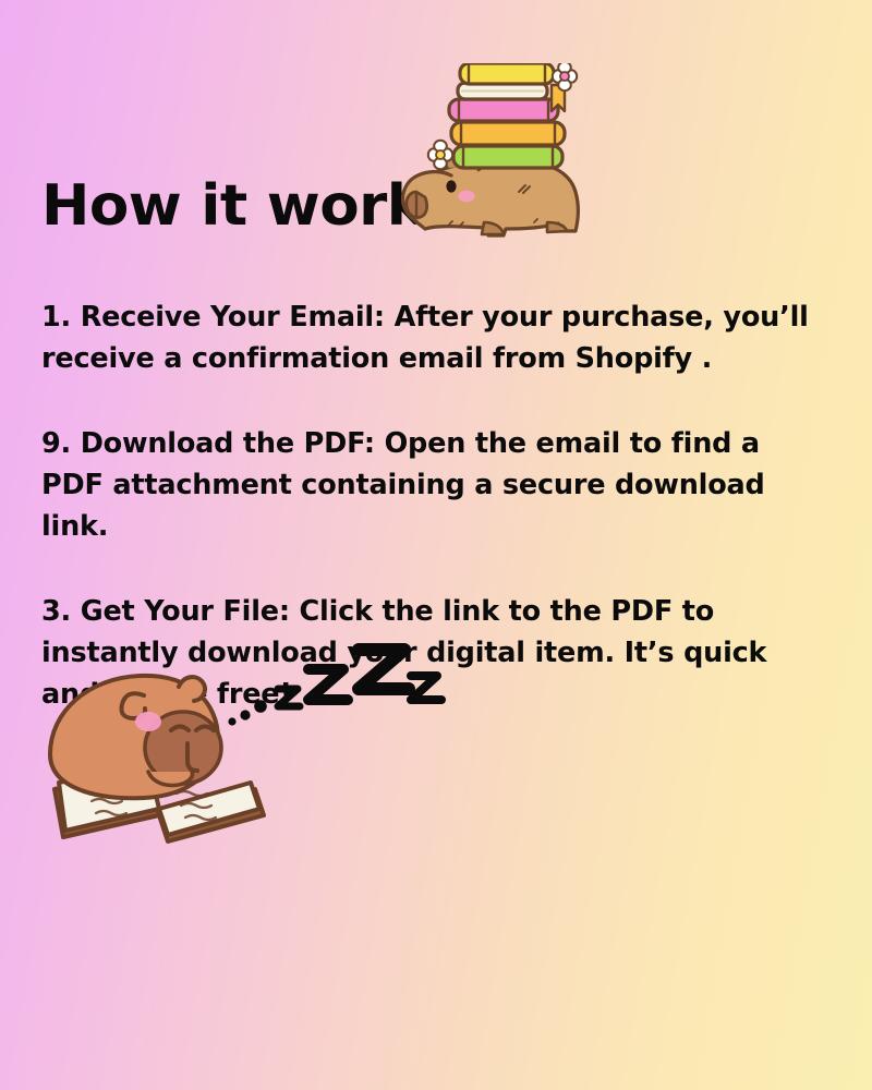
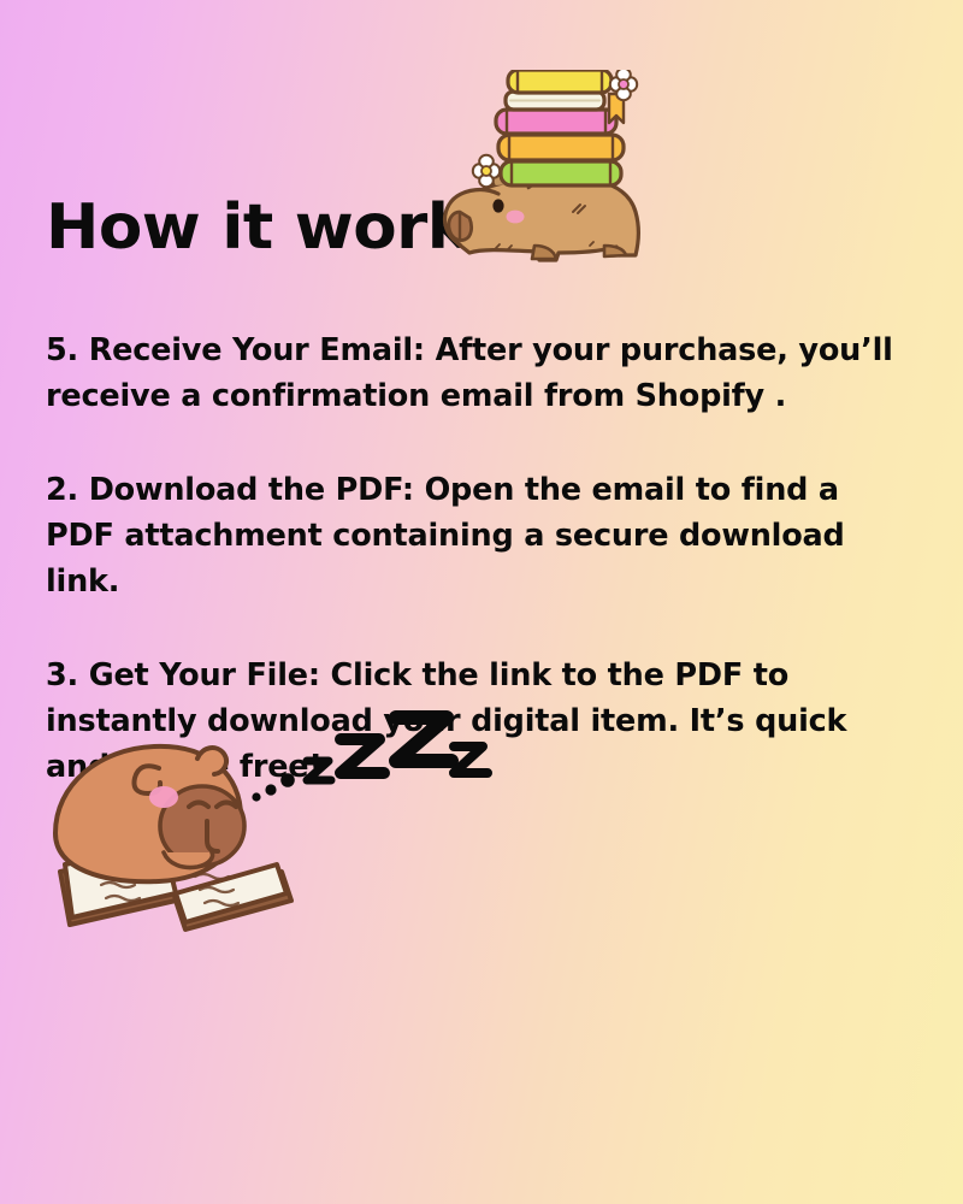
  How it wor
- 1. Receive Your Email: After your purchase, you’ll receive a confirmation email from Shopify .
+ 5. Receive Your Email: After your purchase, you’ll receive a confirmation email from Shopify .
- 9. Download the PDF: Open the email to find a PDF attachment containing a secure download link.
+ 2. Download the PDF: Open the email to find a PDF attachment containing a secure download link.
  3. Get Your File: Click the link to the PDF to instantly downloadr digital item. It’s quick an free!
